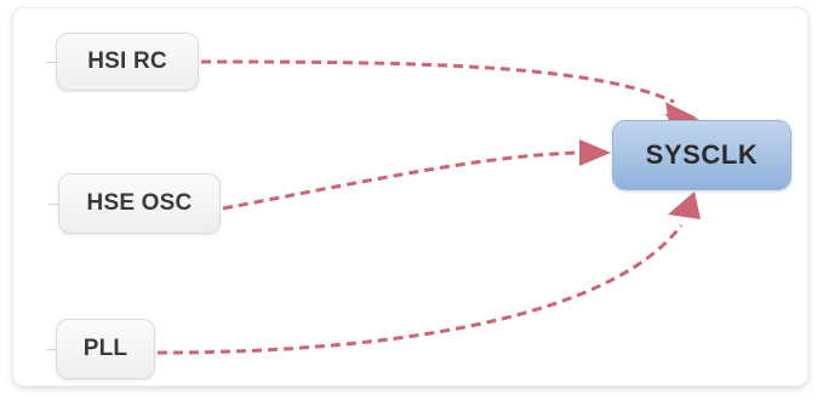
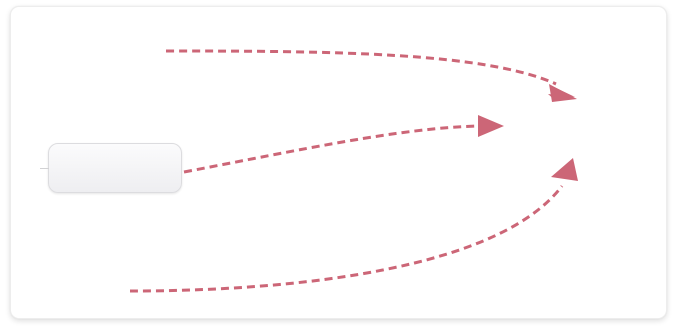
- HSI RC
- HSE OSC
- PLL
- SYSCLK
